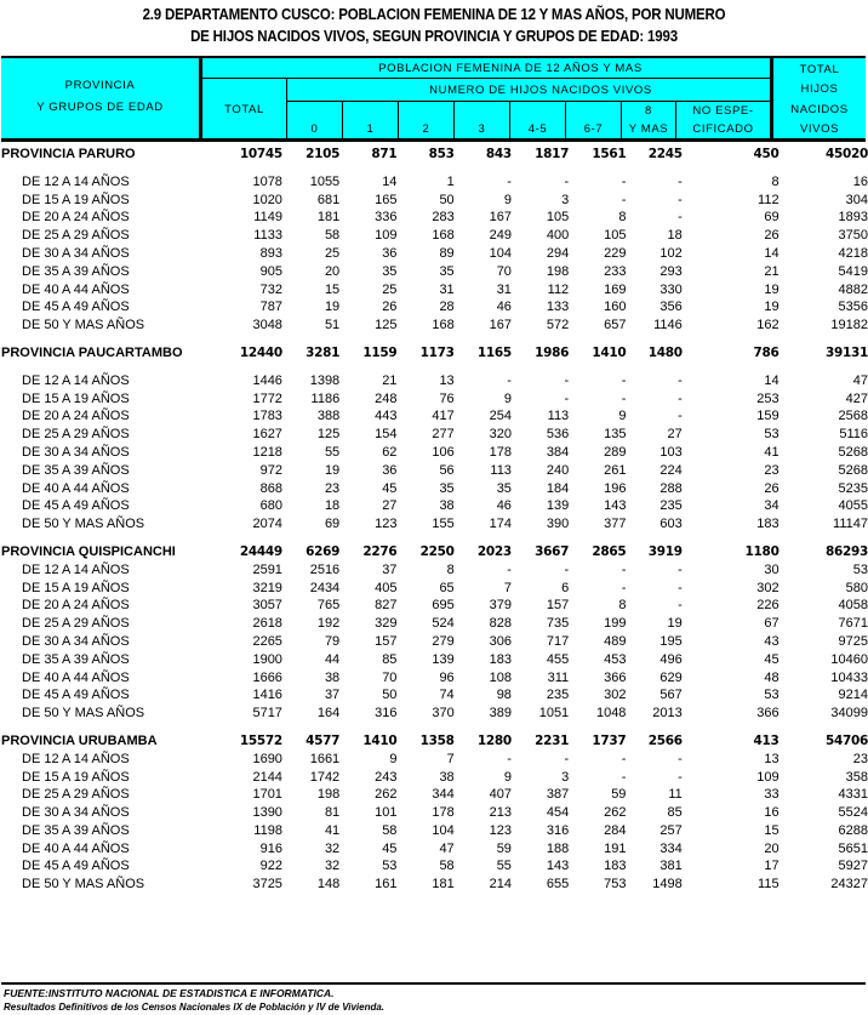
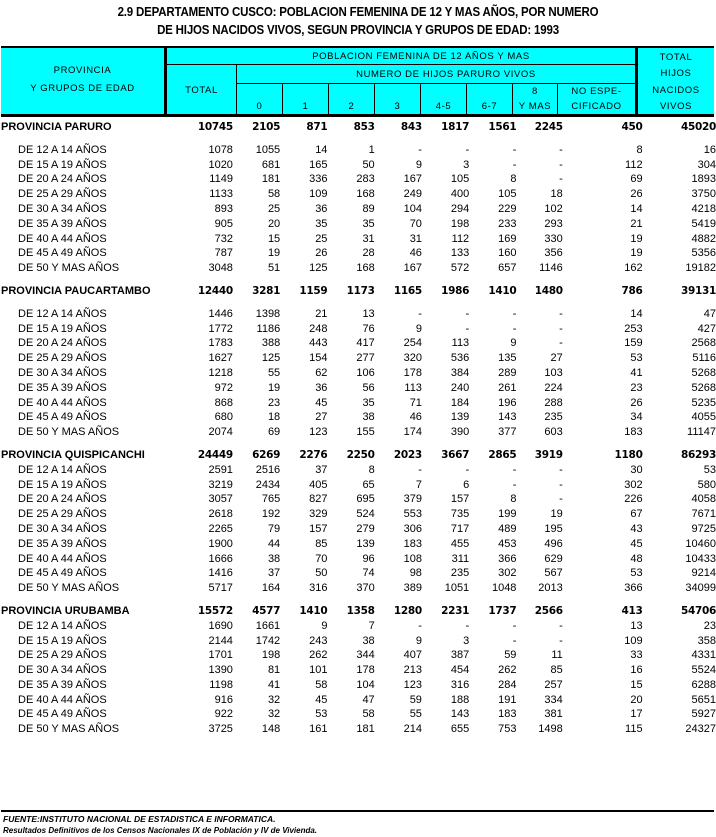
  2.9 DEPARTAMENTO CUSCO: POBLACION FEMENINA DE 12 Y MAS AÑOS, POR NUMERO
  DE HIJOS NACIDOS VIVOS, SEGUN PROVINCIA Y GRUPOS DE EDAD: 1993
  PROVINCIA
  Y GRUPOS DE EDAD
  TOTAL
  POBLACION FEMENINA DE 12 AÑOS Y MAS
- NUMERO DE HIJOS NACIDOS VIVOS
+ NUMERO DE HIJOS PARURO VIVOS
  0
  1
  2
  3
  4-5
  6-7
  8
  Y MAS
  NO ESPE-
  CIFICADO
  TOTAL
  HIJOS
  NACIDOS
  VIVOS
  PROVINCIA PARURO	10745	2105	871	853	843	1817	1561	2245	450	45020
  DE 12 A 14 AÑOS	1078	1055	14	1	-	-	-	-	8	16
  DE 15 A 19 AÑOS	1020	681	165	50	9	3	-	-	112	304
  DE 20 A 24 AÑOS	1149	181	336	283	167	105	8	-	69	1893
  DE 25 A 29 AÑOS	1133	58	109	168	249	400	105	18	26	3750
  DE 30 A 34 AÑOS	893	25	36	89	104	294	229	102	14	4218
  DE 35 A 39 AÑOS	905	20	35	35	70	198	233	293	21	5419
  DE 40 A 44 AÑOS	732	15	25	31	31	112	169	330	19	4882
  DE 45 A 49 AÑOS	787	19	26	28	46	133	160	356	19	5356
  DE 50 Y MAS AÑOS	3048	51	125	168	167	572	657	1146	162	19182
  PROVINCIA PAUCARTAMBO	12440	3281	1159	1173	1165	1986	1410	1480	786	39131
  DE 12 A 14 AÑOS	1446	1398	21	13	-	-	-	-	14	47
  DE 15 A 19 AÑOS	1772	1186	248	76	9	-	-	-	253	427
  DE 20 A 24 AÑOS	1783	388	443	417	254	113	9	-	159	2568
  DE 25 A 29 AÑOS	1627	125	154	277	320	536	135	27	53	5116
  DE 30 A 34 AÑOS	1218	55	62	106	178	384	289	103	41	5268
  DE 35 A 39 AÑOS	972	19	36	56	113	240	261	224	23	5268
- DE 40 A 44 AÑOS	868	23	45	35	35	184	196	288	26	5235
+ DE 40 A 44 AÑOS	868	23	45	35	71	184	196	288	26	5235
  DE 45 A 49 AÑOS	680	18	27	38	46	139	143	235	34	4055
  DE 50 Y MAS AÑOS	2074	69	123	155	174	390	377	603	183	11147
  PROVINCIA QUISPICANCHI	24449	6269	2276	2250	2023	3667	2865	3919	1180	86293
  DE 12 A 14 AÑOS	2591	2516	37	8	-	-	-	-	30	53
  DE 15 A 19 AÑOS	3219	2434	405	65	7	6	-	-	302	580
  DE 20 A 24 AÑOS	3057	765	827	695	379	157	8	-	226	4058
- DE 25 A 29 AÑOS	2618	192	329	524	828	735	199	19	67	7671
+ DE 25 A 29 AÑOS	2618	192	329	524	553	735	199	19	67	7671
  DE 30 A 34 AÑOS	2265	79	157	279	306	717	489	195	43	9725
  DE 35 A 39 AÑOS	1900	44	85	139	183	455	453	496	45	10460
  DE 40 A 44 AÑOS	1666	38	70	96	108	311	366	629	48	10433
  DE 45 A 49 AÑOS	1416	37	50	74	98	235	302	567	53	9214
  DE 50 Y MAS AÑOS	5717	164	316	370	389	1051	1048	2013	366	34099
  PROVINCIA URUBAMBA	15572	4577	1410	1358	1280	2231	1737	2566	413	54706
  DE 12 A 14 AÑOS	1690	1661	9	7	-	-	-	-	13	23
  DE 15 A 19 AÑOS	2144	1742	243	38	9	3	-	-	109	358
  DE 25 A 29 AÑOS	1701	198	262	344	407	387	59	11	33	4331
  DE 30 A 34 AÑOS	1390	81	101	178	213	454	262	85	16	5524
  DE 35 A 39 AÑOS	1198	41	58	104	123	316	284	257	15	6288
  DE 40 A 44 AÑOS	916	32	45	47	59	188	191	334	20	5651
  DE 45 A 49 AÑOS	922	32	53	58	55	143	183	381	17	5927
  DE 50 Y MAS AÑOS	3725	148	161	181	214	655	753	1498	115	24327
  FUENTE:INSTITUTO NACIONAL DE ESTADISTICA E INFORMATICA.
  Resultados Definitivos de los Censos Nacionales IX de Población y IV de Vivienda.
